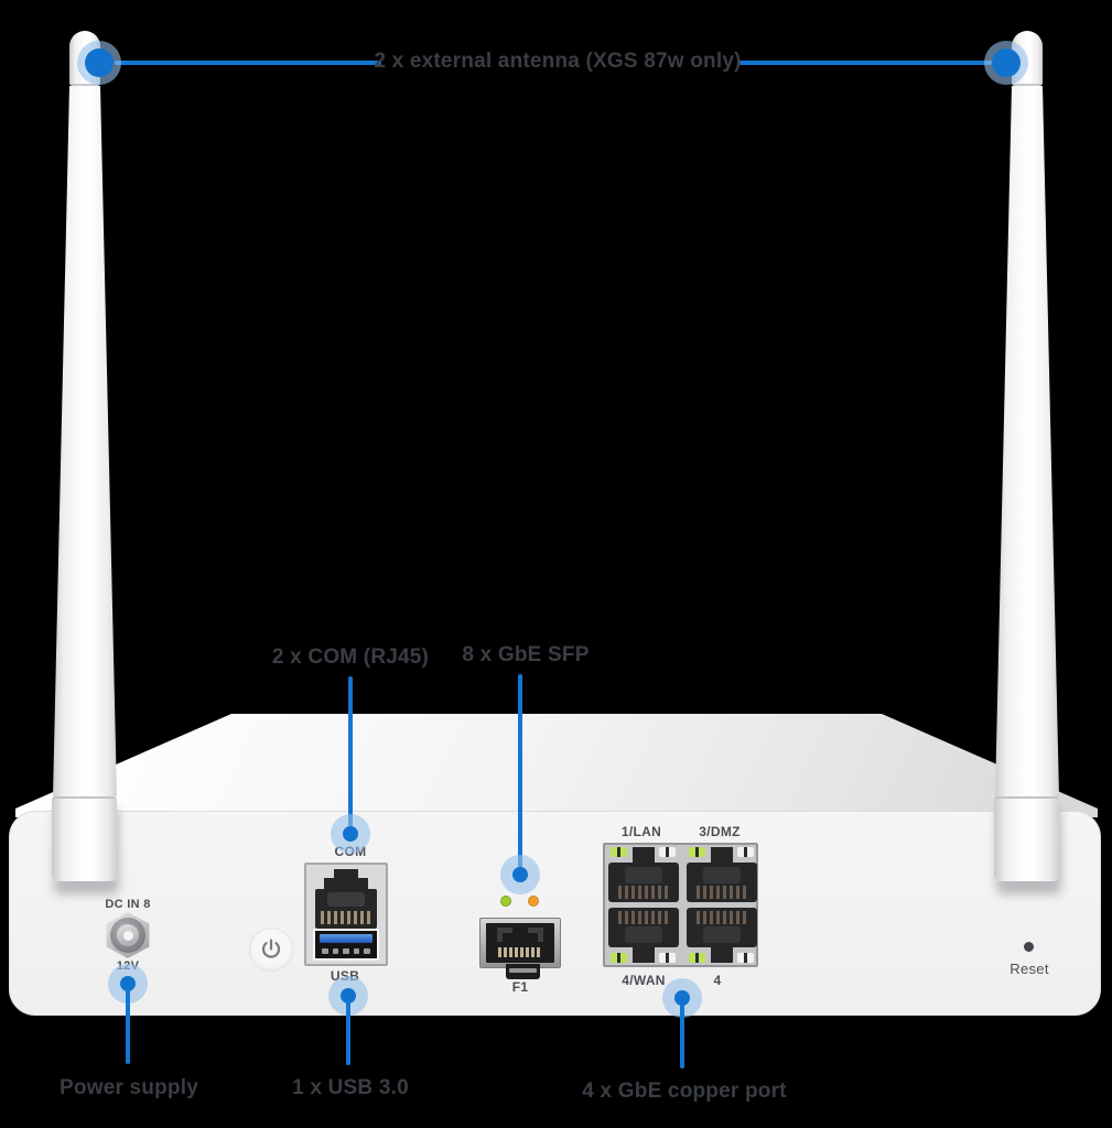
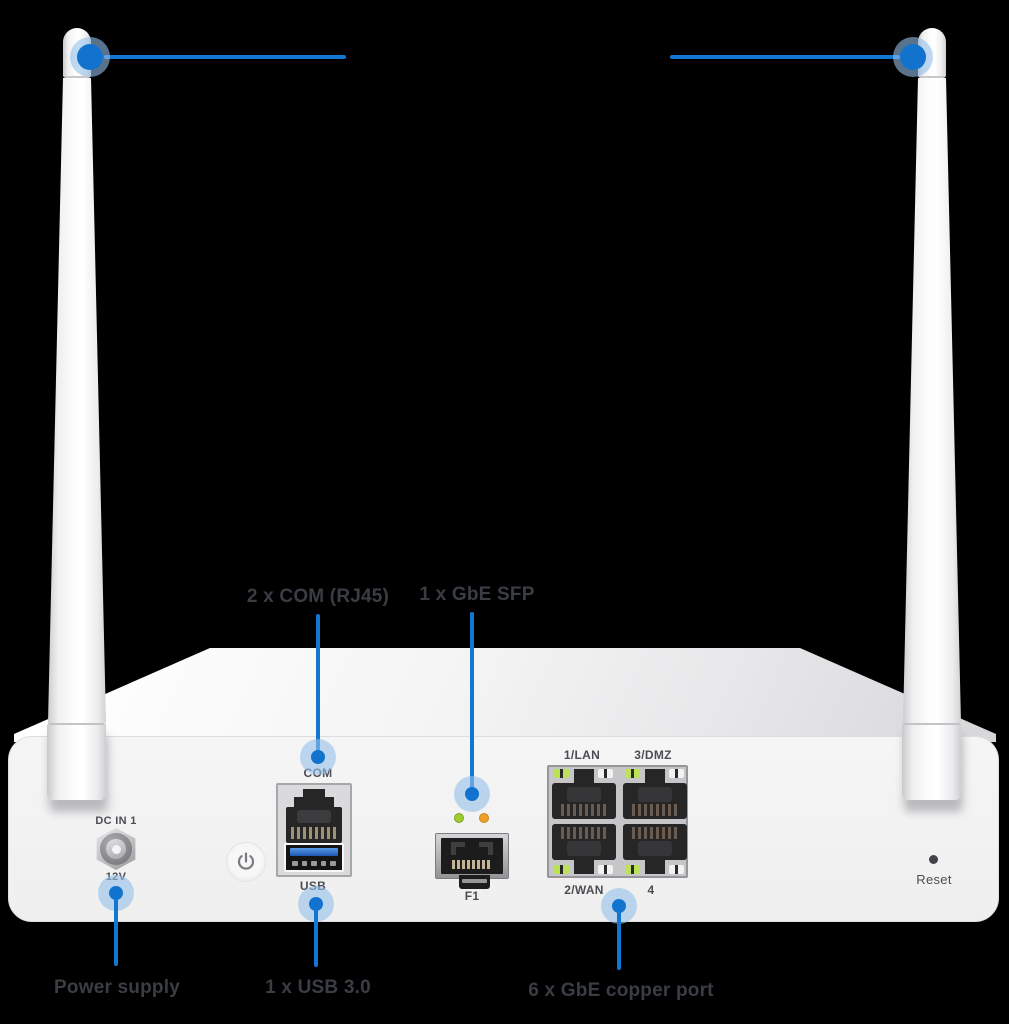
- DC IN 8
+ DC IN 1
  12V
  COM
  USB
  F1
  1/LAN
  3/DMZ
- 4/WAN
+ 2/WAN
  4
  Reset
- 2 x external antenna (XGS 87w only)
  2 x COM (RJ45)
- 8 x GbE SFP
+ 1 x GbE SFP
  Power supply
  1 x USB 3.0
- 4 x GbE copper port
+ 6 x GbE copper port
